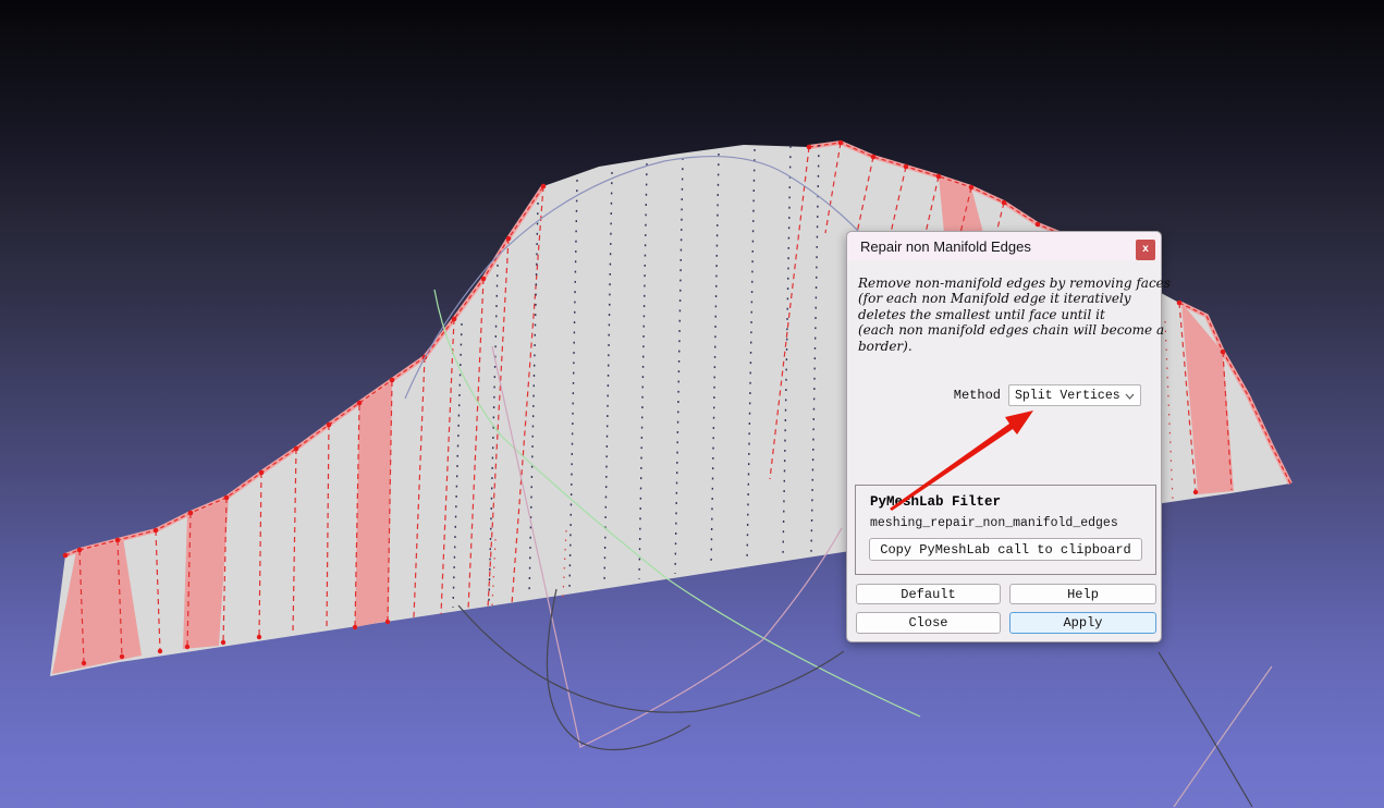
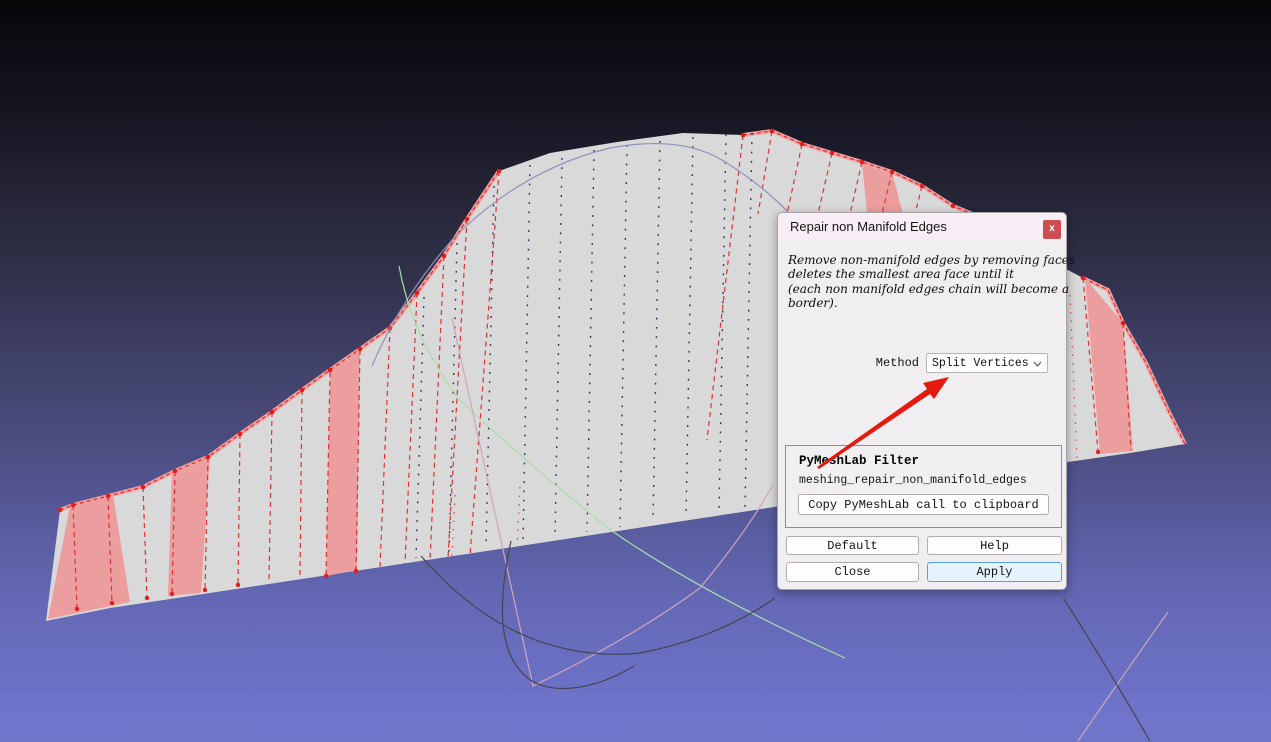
  Repair non Manifold Edges
  x
  Remove non-manifold edges by removing fac
- (for each non Manifold edge it iteratively
- deletes the smallest until face until it
+ deletes the smallest area face until it
  (each non manifold edges chain will become
  border).
  Method
  Split Vertices
  PyMeshLab Filter
  meshing_repair_non_manifold_edges
  Copy PyMeshLab call to clipboard
  Default
  Help
  Close
  Apply
